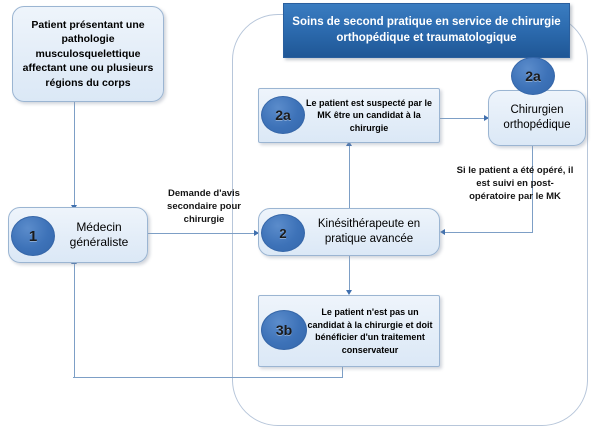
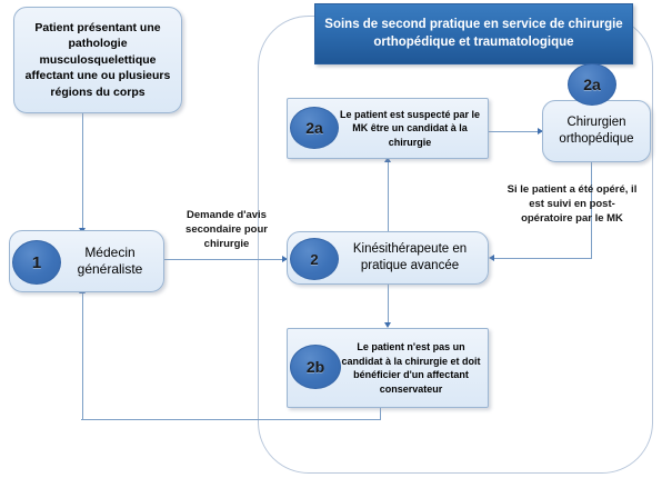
  Soins de second pratique en service de chirurgie orthopédique et traumatologique
  Patient présentant une pathologie musculosquelettique affectant une ou plusieurs régions du corps
  Médecin généraliste
  1
  Kinésithérapeute en pratique avancée
  2
  Le patient est suspecté par le MK être un candidat à la chirurgie
  2a
  Chirurgien orthopédique
  2a
- Le patient n'est pas un candidat à la chirurgie et doit bénéficier d'un traitement conservateur
+ Le patient n'est pas un candidat à la chirurgie et doit bénéficier d'un affectant conservateur
- 3b
+ 2b
  Demande d'avis secondaire pour chirurgie
  Si le patient a été opéré, il est suivi en post-opératoire par le MK
